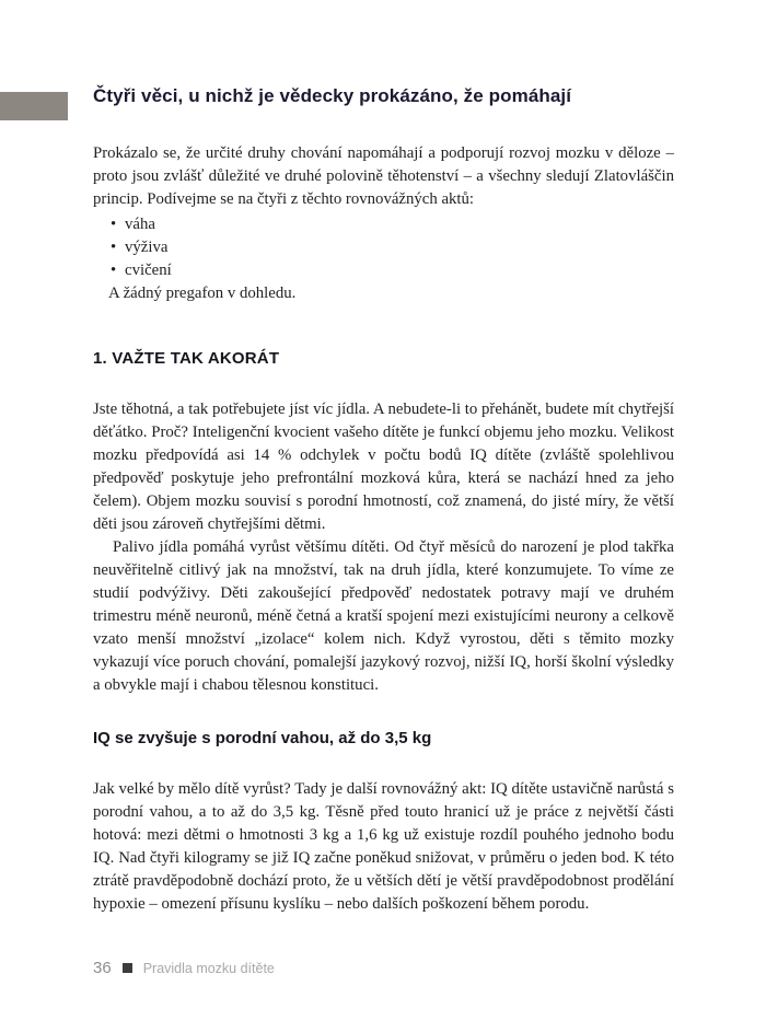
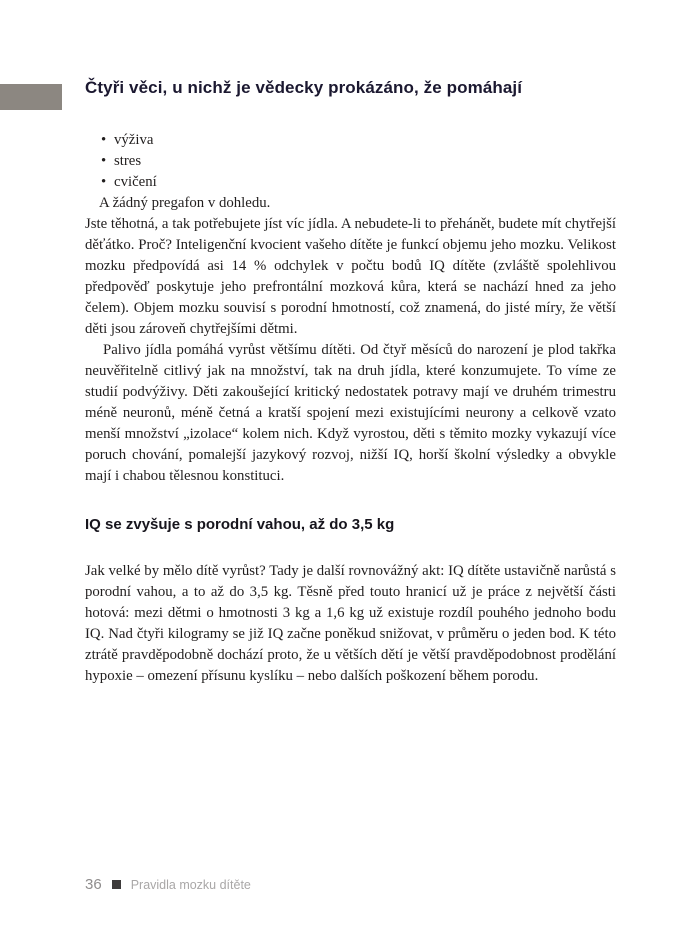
  Čtyři věci, u nichž je vědecky prokázáno, že pomáhají
- Prokázalo se, že určité druhy chování napomáhají a podporují rozvoj mozku v děloze – proto jsou zvlášť důležité ve druhé polovině těhotenství – a všechny sledují Zlatovláščin princip. Podívejme se na čtyři z těchto rovnovážných aktů:
- váha
  výživa
+ stres
  cvičení
  A žádný pregafon v dohledu.
- 1. VAŽTE TAK AKORÁT
  Jste těhotná, a tak potřebujete jíst víc jídla. A nebudete-li to přehánět, budete mít chytřejší děťátko. Proč? Inteligenční kvocient vašeho dítěte je funkcí objemu jeho mozku. Velikost mozku předpovídá asi 14 % odchylek v počtu bodů IQ dítěte (zvláště spolehlivou předpověď poskytuje jeho prefrontální mozková kůra, která se nachází hned za jeho čelem). Objem mozku souvisí s porodní hmotností, což znamená, do jisté míry, že větší děti jsou zároveň chytřejšími dětmi.
- Palivo jídla pomáhá vyrůst většímu dítěti. Od čtyř měsíců do narození je plod takřka neuvěřitelně citlivý jak na množství, tak na druh jídla, které konzumujete. To víme ze studií podvýživy. Děti zakoušející předpověď nedostatek potravy mají ve druhém trimestru méně neuronů, méně četná a kratší spojení mezi existujícími neurony a celkově vzato menší množství „izolace“ kolem nich. Když vyrostou, děti s těmito mozky vykazují více poruch chování, pomalejší jazykový rozvoj, nižší IQ, horší školní výsledky a obvykle mají i chabou tělesnou konstituci.
+ Palivo jídla pomáhá vyrůst většímu dítěti. Od čtyř měsíců do narození je plod takřka neuvěřitelně citlivý jak na množství, tak na druh jídla, které konzumujete. To víme ze studií podvýživy. Děti zakoušející kritický nedostatek potravy mají ve druhém trimestru méně neuronů, méně četná a kratší spojení mezi existujícími neurony a celkově vzato menší množství „izolace“ kolem nich. Když vyrostou, děti s těmito mozky vykazují více poruch chování, pomalejší jazykový rozvoj, nižší IQ, horší školní výsledky a obvykle mají i chabou tělesnou konstituci.
  IQ se zvyšuje s porodní vahou, až do 3,5 kg
  Jak velké by mělo dítě vyrůst? Tady je další rovnovážný akt: IQ dítěte ustavičně narůstá s porodní vahou, a to až do 3,5 kg. Těsně před touto hranicí už je práce z největší části hotová: mezi dětmi o hmotnosti 3 kg a 1,6 kg už existuje rozdíl pouhého jednoho bodu IQ. Nad čtyři kilogramy se již IQ začne poněkud snižovat, v průměru o jeden bod. K této ztrátě pravděpodobně dochází proto, že u větších dětí je větší pravděpodobnost prodělání hypoxie – omezení přísunu kyslíku – nebo dalších poškození během porodu.
  36
  Pravidla mozku dítěte
